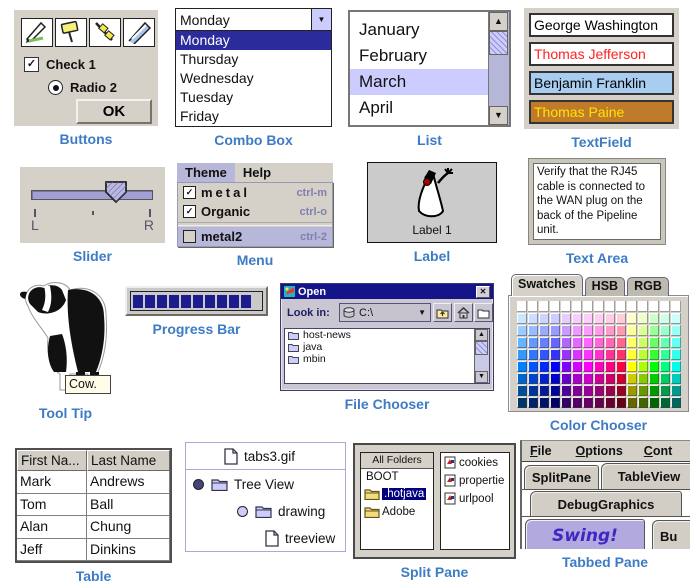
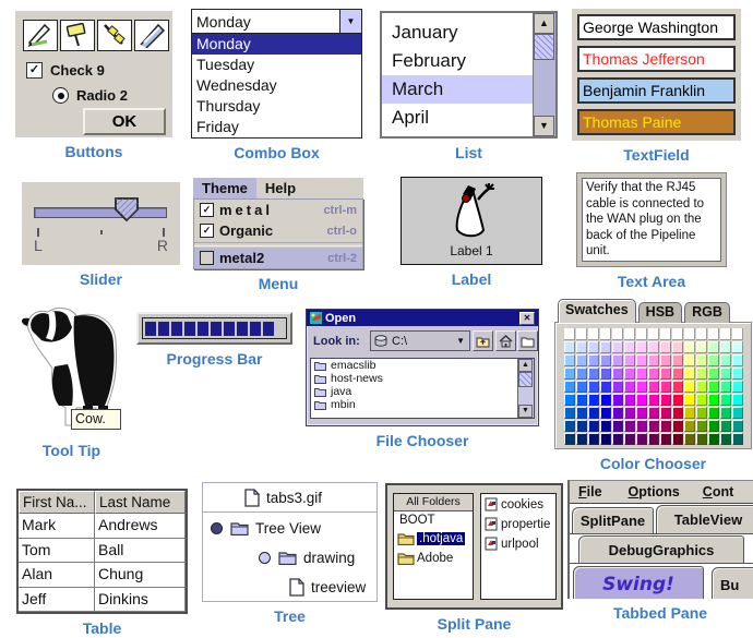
  ✓
- Check 1
+ Check 9
  Radio 2
  OK
  Buttons
  Monday
  ▼
  Monday
- Thursday
+ Tuesday
  Wednesday
- Tuesday
+ Thursday
  Friday
  Combo Box
  January
  February
  March
  April
  ▲
  ▼
  List
  George Washington
  Thomas Jefferson
  Benjamin Franklin
  Thomas Paine
  TextField
  L
  R
  Slider
  Theme
  Help
  ✓
  metal
  ctrl-m
  ✓
  Organic
  ctrl-o
  metal2
  ctrl-2
  Menu
  Label 1
  Label
  Verify that the RJ45 cable is connected to the WAN plug on the back of the Pipeline unit.
  Text Area
  Cow.
  Tool Tip
  Progress Bar
  Open
  ✕
  Look in:
  C:\
  ▼
+ emacslib
  host-news
  java
  mbin
  File Chooser
  Swatches
  HSB
  RGB
  Color Chooser
  First Na...
  Last Name
  Mark
  Andrews
  Tom
  Ball
  Alan
  Chung
  Jeff
  Dinkins
  Table
  tabs3.gif
  Tree View
  drawing
  treeview
+ Tree
  All Folders
  BOOT
  .hotjava
  Adobe
  cookies
  propertie
  urlpool
  Split Pane
  File
  Options
  Cont
  SplitPane
  TableView
  DebugGraphics
  Swing!
  Bu
  Tabbed Pane
